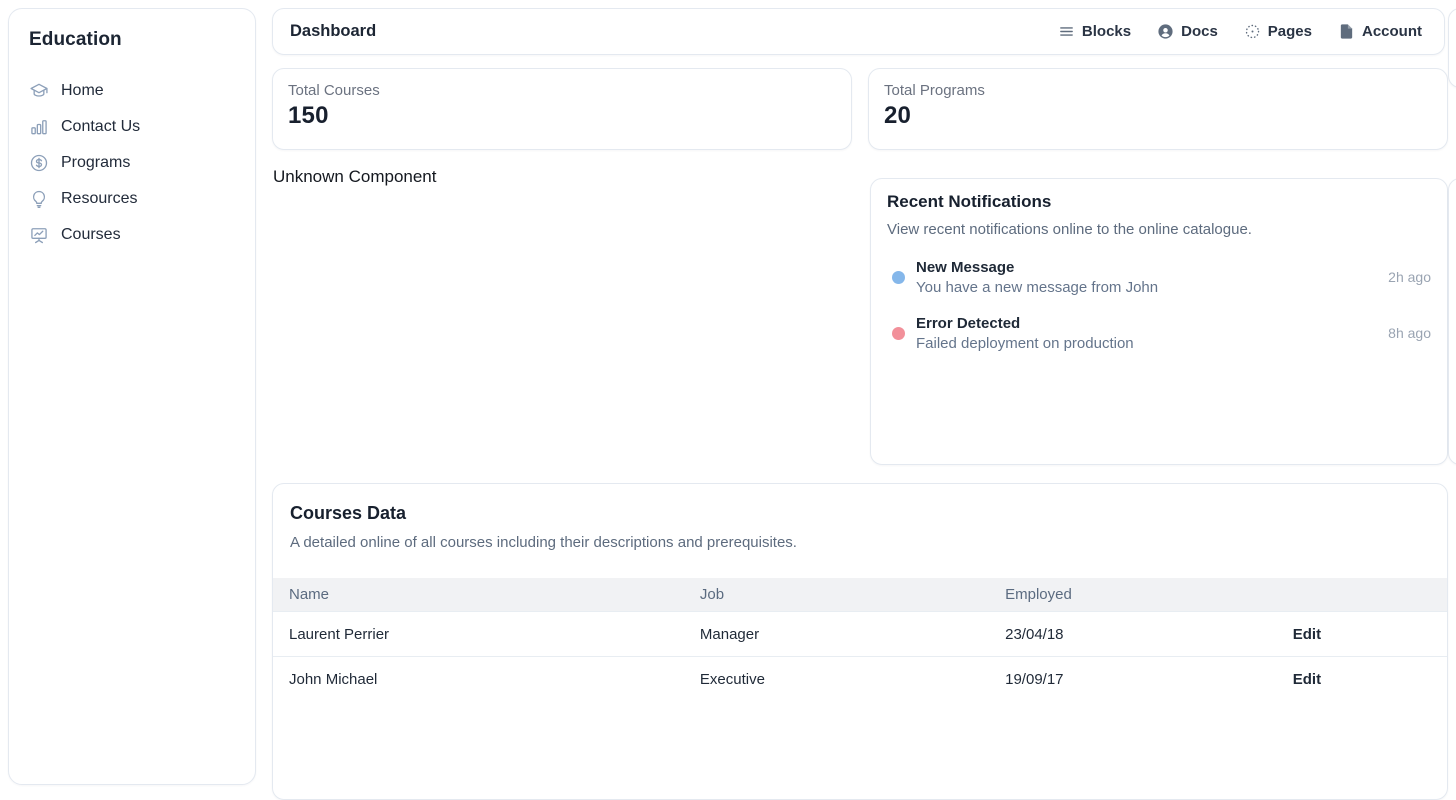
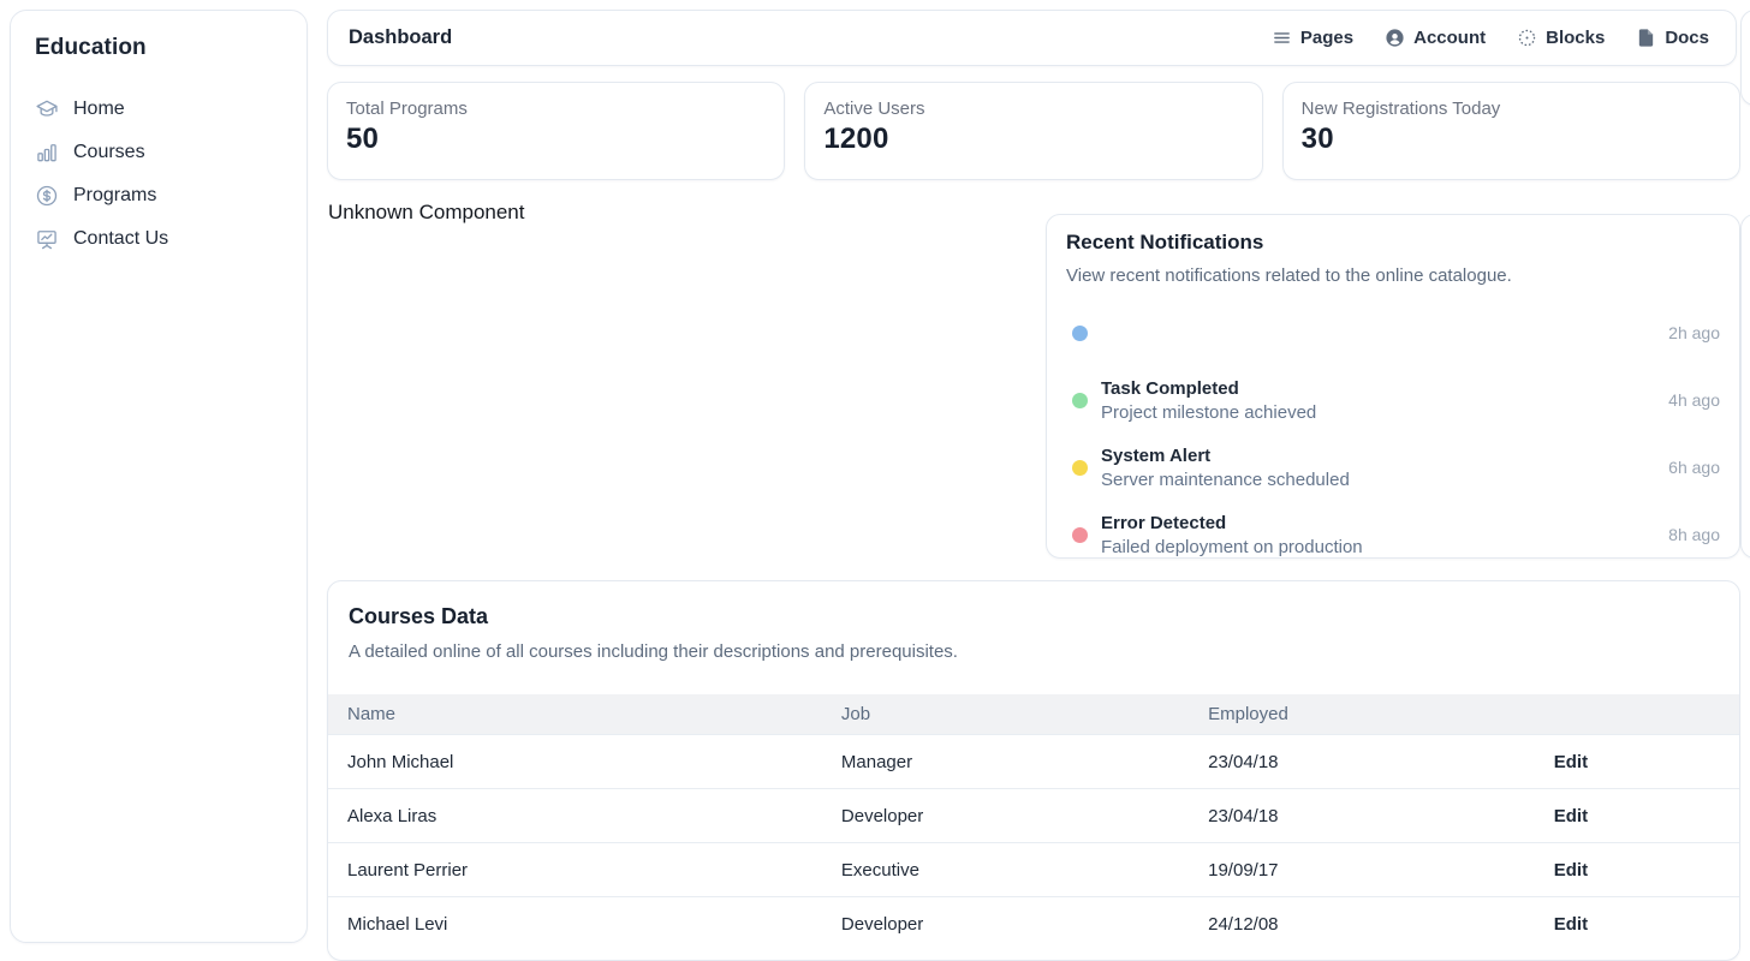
  Education
  Home
- Contact Us
+ Courses
  Programs
- Resources
- Courses
+ Contact Us
  Dashboard
- Blocks
+ Pages
- Docs
+ Account
- Pages
+ Blocks
- Account
+ Docs
- Total Courses
- 150
  Total Programs
- 20
+ 50
+ Active Users
+ 1200
+ New Registrations Today
+ 30
  Unknown Component
  Recent Notifications
- View recent notifications online to the online catalogue.
+ View recent notifications related to the online catalogue.
- New Message
- You have a new message from John
  2h ago
+ Task Completed
+ Project milestone achieved
+ 4h ago
+ System Alert
+ Server maintenance scheduled
+ 6h ago
  Error Detected
  Failed deployment on production
  8h ago
  Courses Data
  A detailed online of all courses including their descriptions and prerequisites.
  Name	Job	Employed
- Laurent Perrier	Manager	23/04/18	Edit
+ John Michael	Manager	23/04/18	Edit
+ Alexa Liras	Developer	23/04/18	Edit
- John Michael	Executive	19/09/17	Edit
+ Laurent Perrier	Executive	19/09/17	Edit
+ Michael Levi	Developer	24/12/08	Edit
